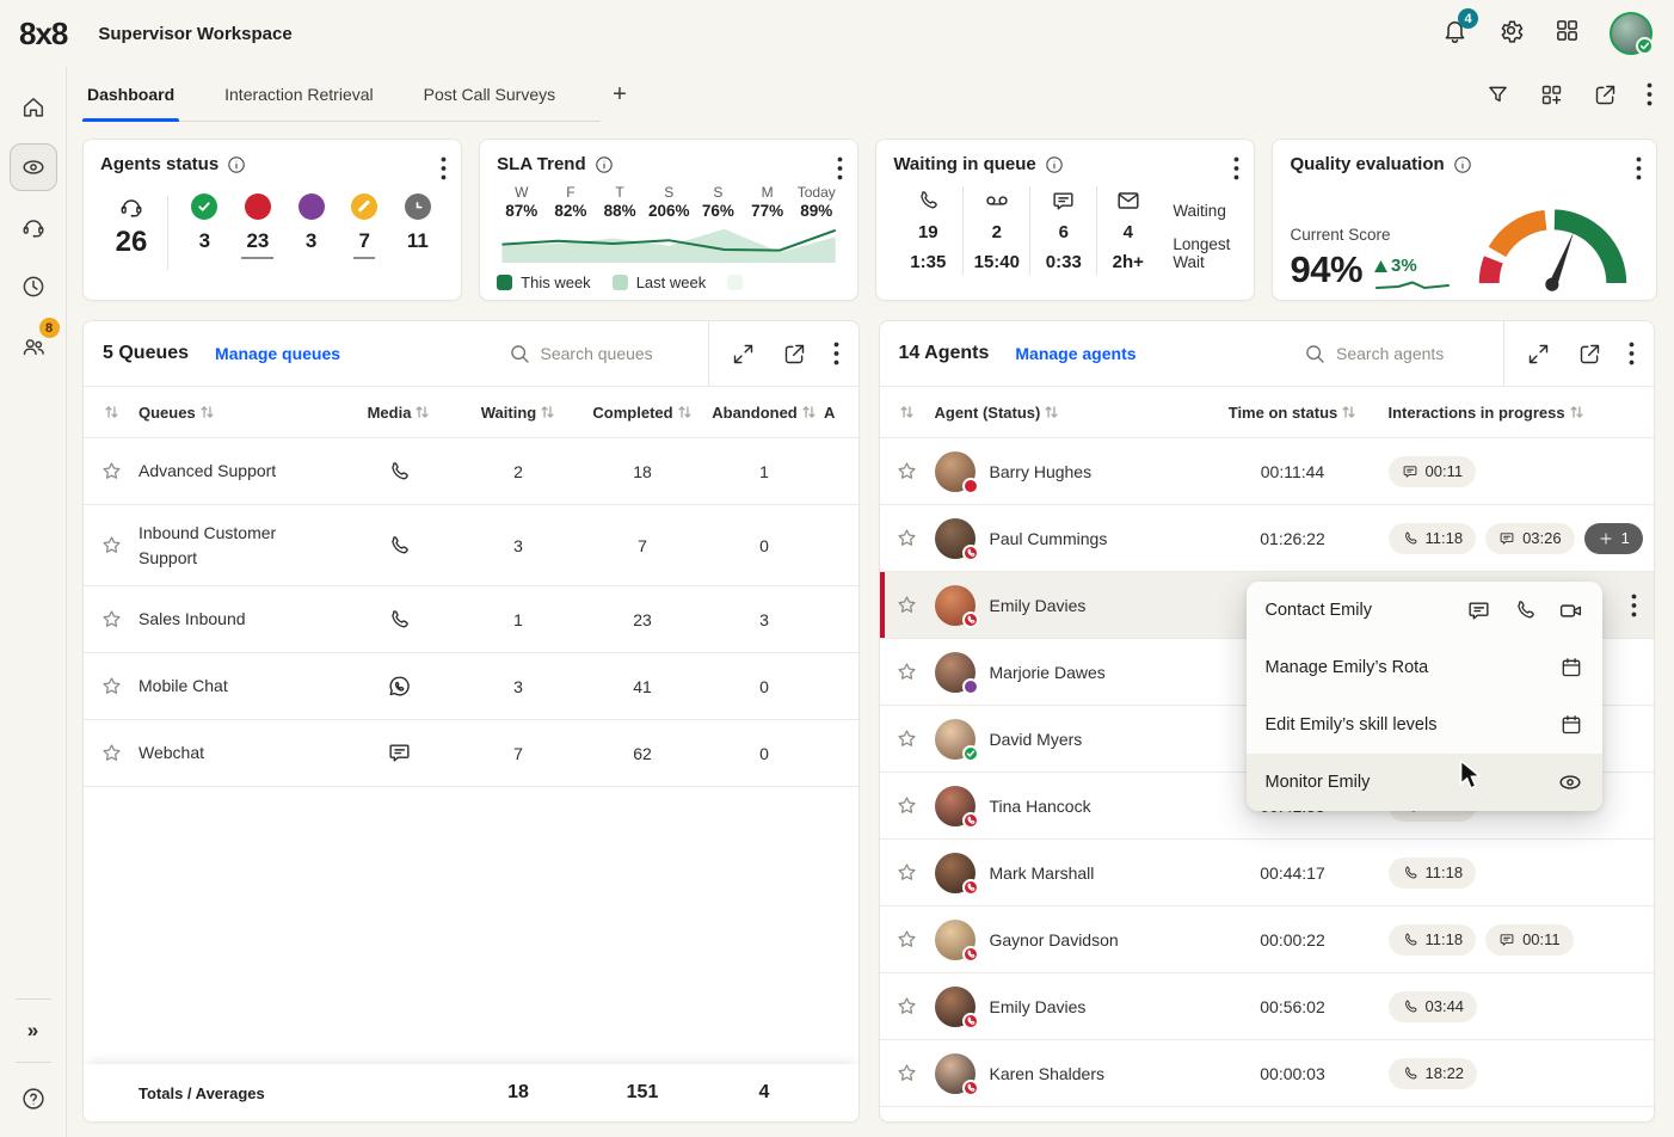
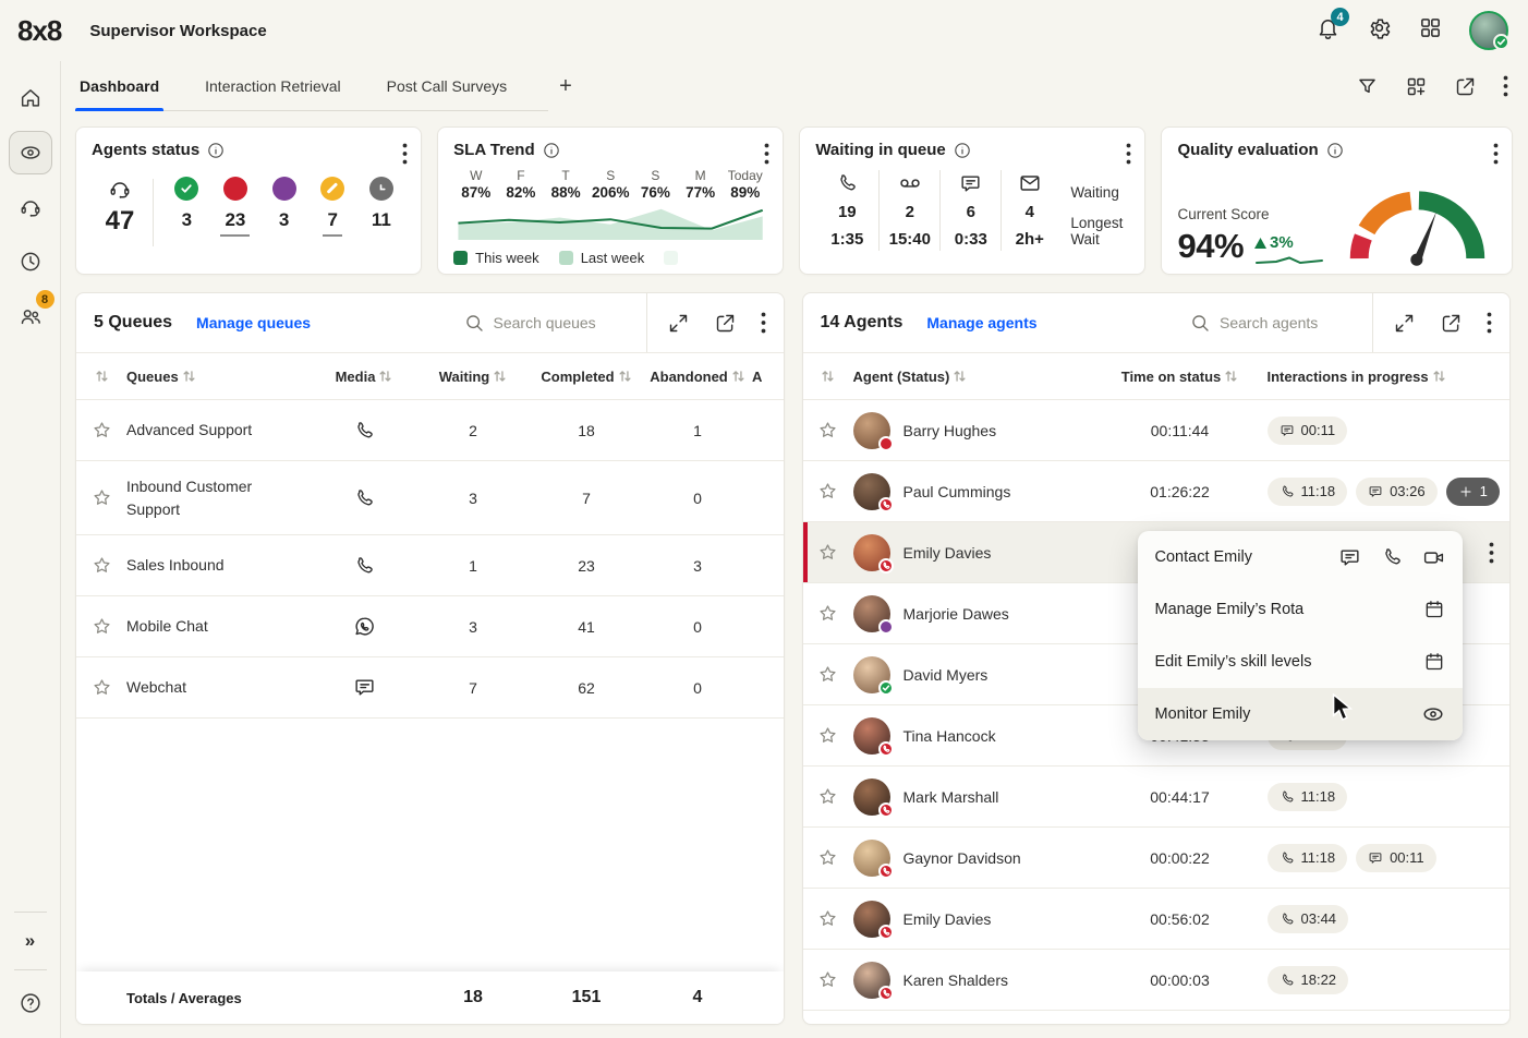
  8x8
  Supervisor Workspace
  4
  8
  »
  Dashboard
  Interaction Retrieval
  Post Call Surveys
  +
  Agents status
- 26
+ 47
  3
  23
  3
  7
  11
  SLA Trend
  W
  87%
  F
  82%
  T
  88%
  S
  206%
  S
  76%
  M
  77%
  Today
  89%
  This week
  Last week
  Waiting in queue
  19
  1:35
  2
  15:40
  6
  0:33
  4
  2h+
  Waiting
  Longest Wait
  Quality evaluation
  Current Score
  94%
  3%
  5 Queues
  Manage queues
  Search queues
  Queues
  Media
  Waiting
  Completed
  Abandoned
  A
  Advanced Support
  2
  18
  1
  Inbound Customer Support
  3
  7
  0
  Sales Inbound
  1
  23
  3
  Mobile Chat
  3
  41
  0
  Webchat
  7
  62
  0
  Totals / Averages
  18
  151
  4
  14 Agents
  Manage agents
  Search agents
  Agent (Status)
  Time on status
  Interactions in progress
  Barry Hughes
  00:11:44
  00:11
  Paul Cummings
  01:26:22
  11:18
  03:26
  1
  Emily Davies
  Marjorie Dawes
  David Myers
  Tina Hancock
  Mark Marshall
  00:44:17
  11:18
  Gaynor Davidson
  00:00:22
  11:18
  00:11
  Emily Davies
  00:56:02
  03:44
  Karen Shalders
  00:00:03
  18:22
  Contact Emily
  Manage Emily’s Rota
  Edit Emily’s skill levels
  Monitor Emily
